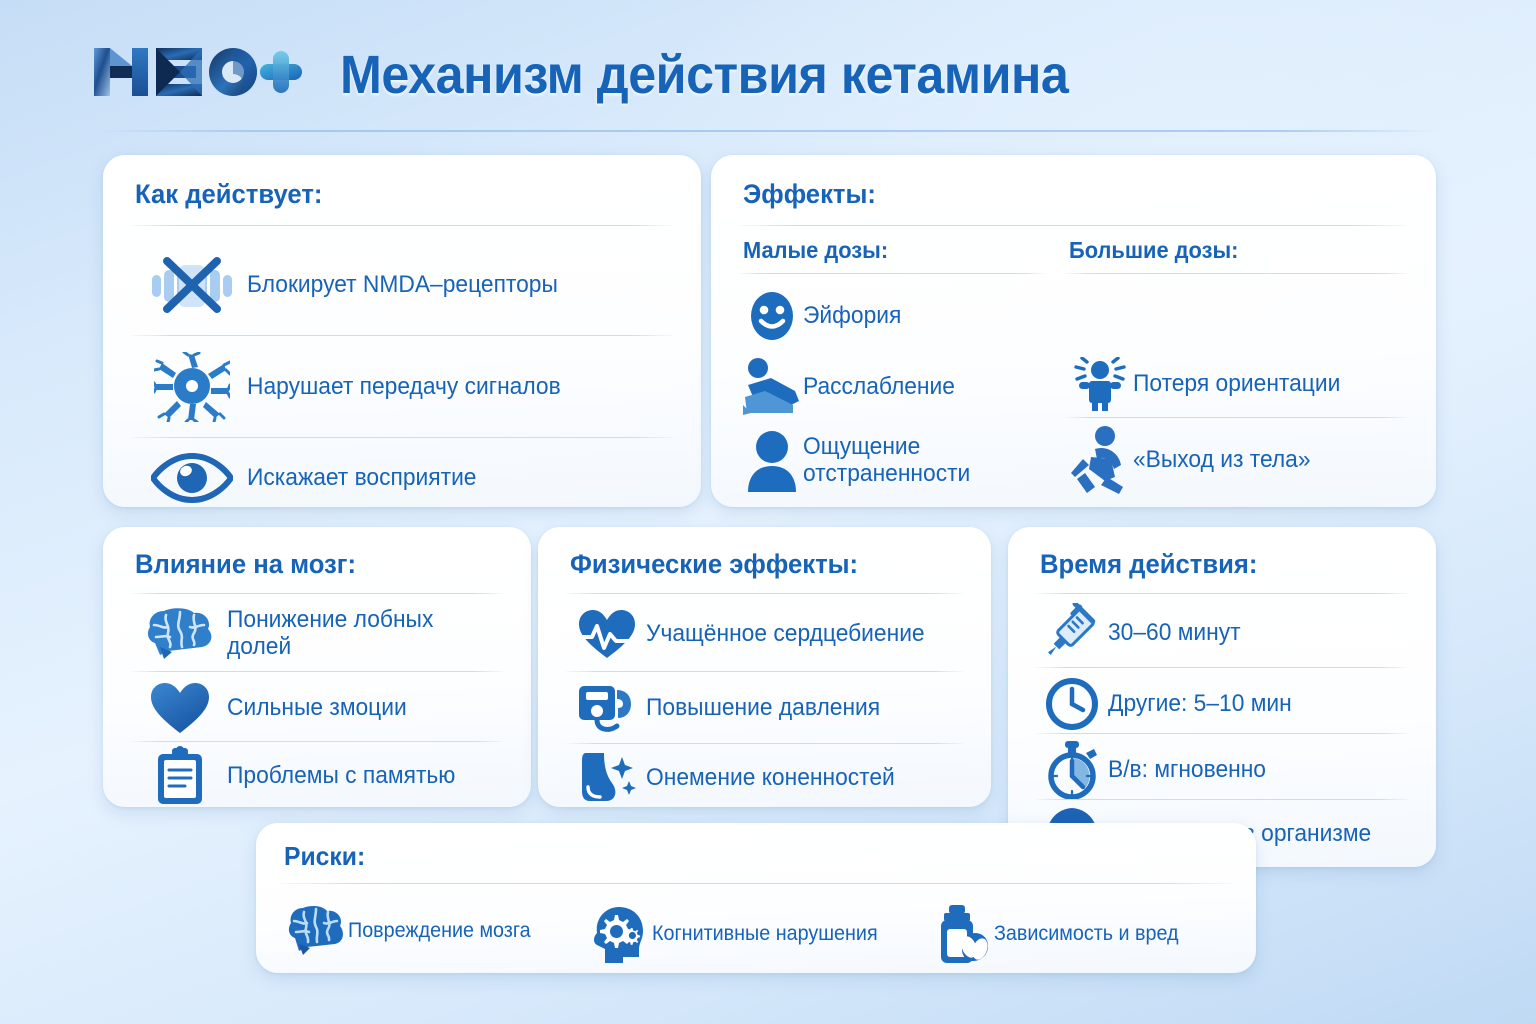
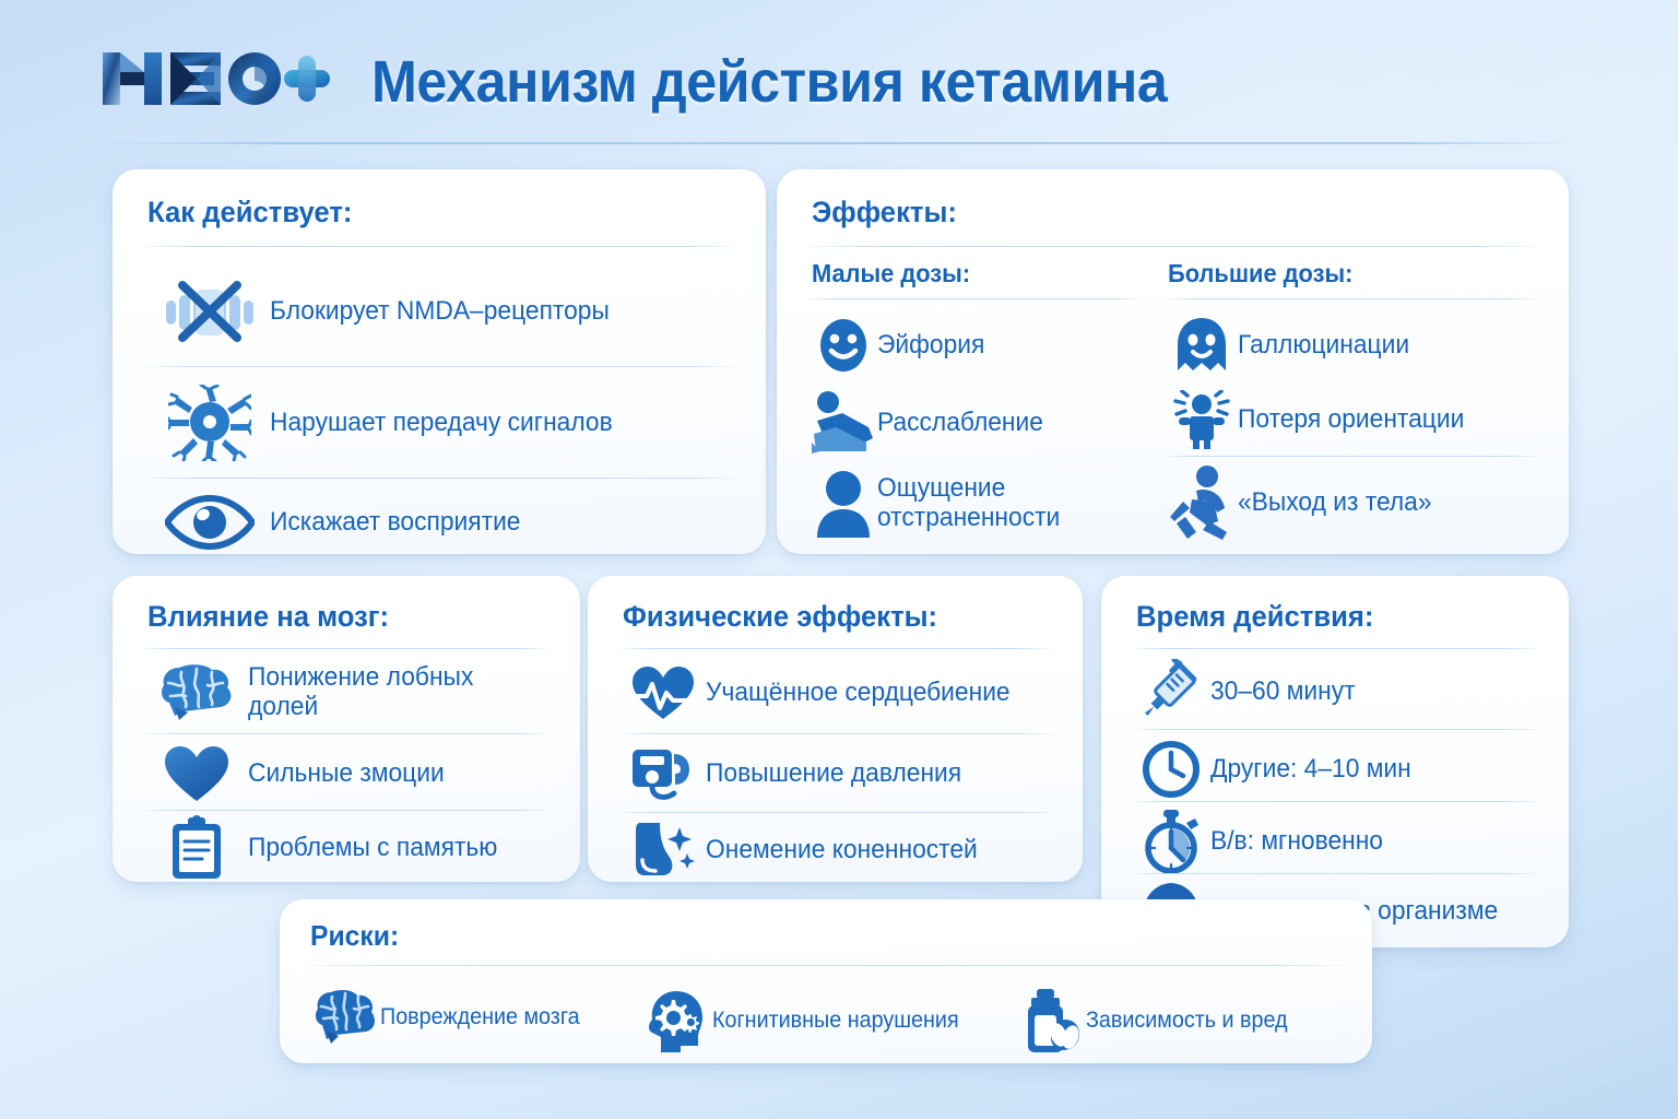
  Механизм действия кетамина
  Как действует:
  Блокирует NMDA–рецепторы
  Нарушает передачу сигналов
  Искажает восприятие
  Эффекты:
  Малые дозы:
  Эйфория
  Расслабление
  Ощущение
  отстраненности
  Большие дозы:
+ Галлюцинации
  Потеря ориентации
  «Выход из тела»
  Влияние на мозг:
  Понижение лобных долей
  Сильные змоции
  Проблемы с памятью
  Физические эффекты:
  Учащённое сердцебиение
  Повышение давления
  Онемение коненностей
  Время действия:
  30–60 минут
- Другие: 5–10 мин
+ Другие: 4–10 мин
  В/в: мгновенно
  Риски:
  Повреждение мозга
  Когнитивные нарушения
  Зависимость и вред
